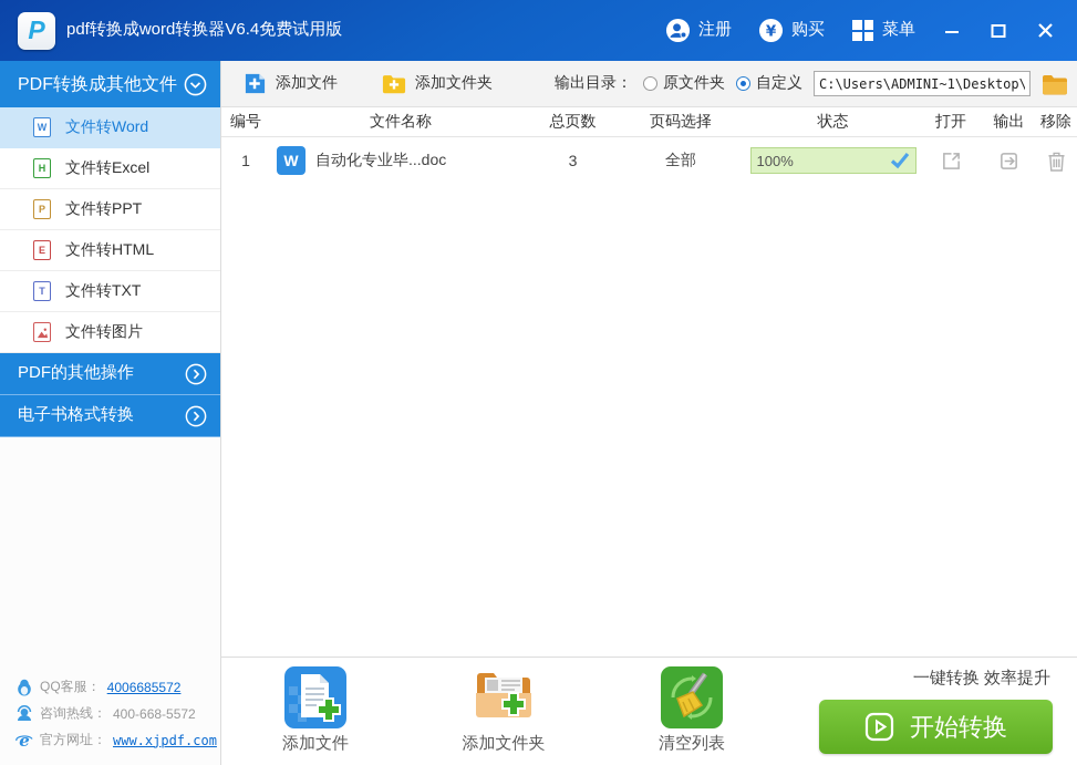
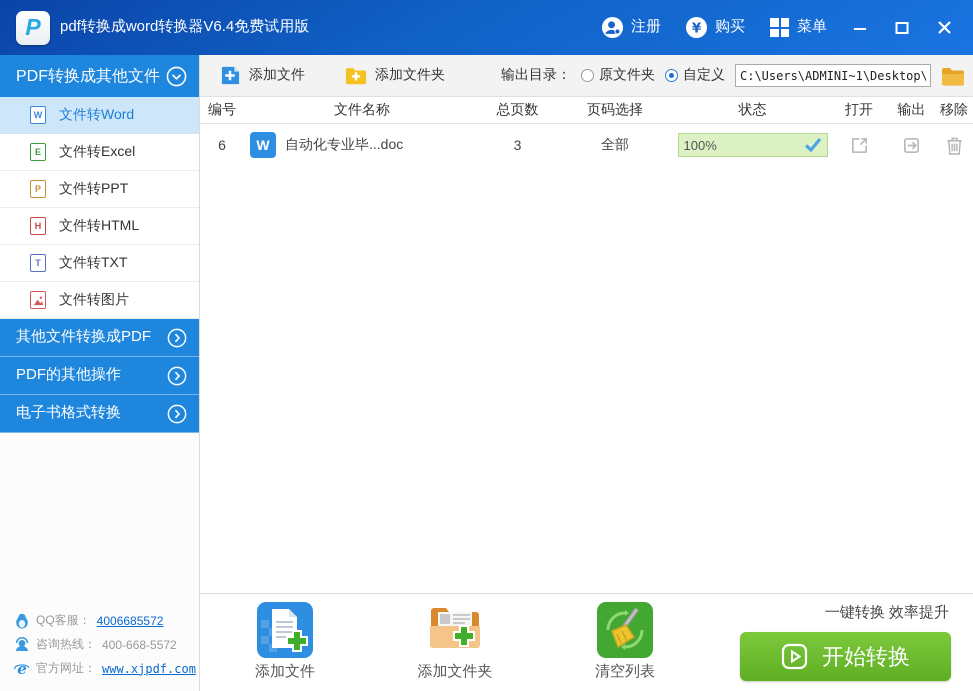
  P
  pdf转换成word转换器V6.4免费试用版
  注册
  ¥
  购买
  菜单
  PDF转换成其他文件
  W
  文件转Word
- H
+ E
  文件转Excel
  P
  文件转PPT
- E
+ H
  文件转HTML
  T
  文件转TXT
  文件转图片
+ 其他文件转换成PDF
  PDF的其他操作
  电子书格式转换
  QQ客服：
  4006685572
  咨询热线：
  400-668-5572
  e
  官方网址：
  www.xjpdf.com
  添加文件
  添加文件夹
  输出目录：
  原文件夹
  自定义
  C:\Users\ADMINI~1\Desktop\
  编号
  文件名称
  总页数
  页码选择
  状态
  打开
  输出
  移除
- 1
+ 6
  W
  自动化专业毕...doc
  3
  全部
  100%
  添加文件
  添加文件夹
  清空列表
  一键转换 效率提升
  开始转换
